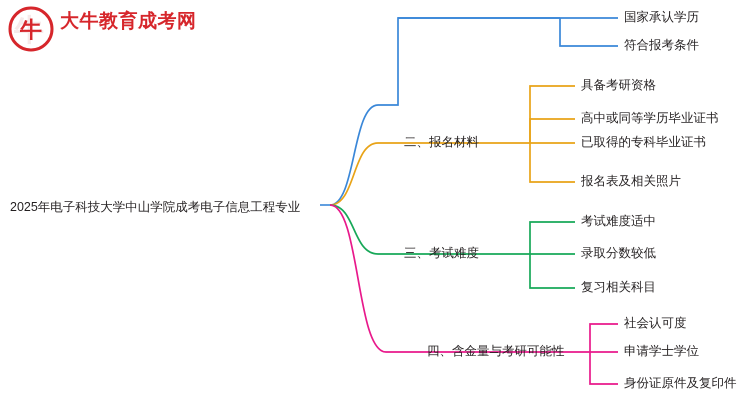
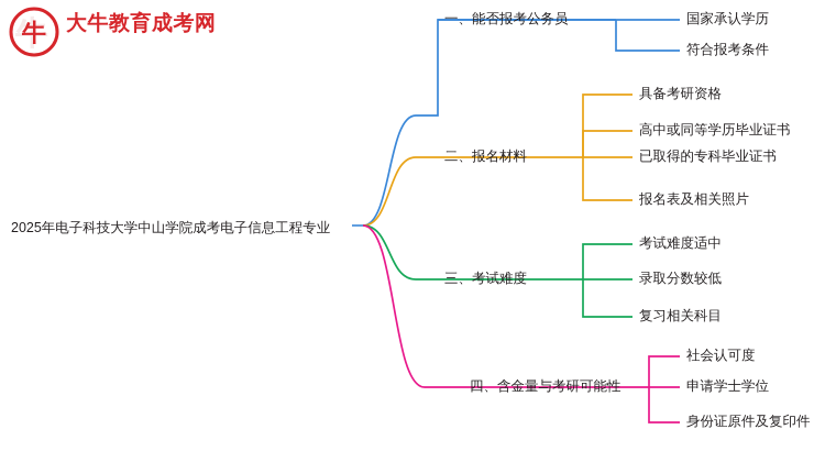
  牛
  牛
  大牛教育成考网
  2025年电子科技大学中山学院成考电子信息工程专业
+ 一、能否报考公务员
  国家承认学历
  符合报考条件
  二、报名材料
  具备考研资格
  高中或同等学历毕业证书
  已取得的专科毕业证书
  报名表及相关照片
  三、考试难度
  考试难度适中
  录取分数较低
  复习相关科目
  四、含金量与考研可能性
  社会认可度
  申请学士学位
  身份证原件及复印件
